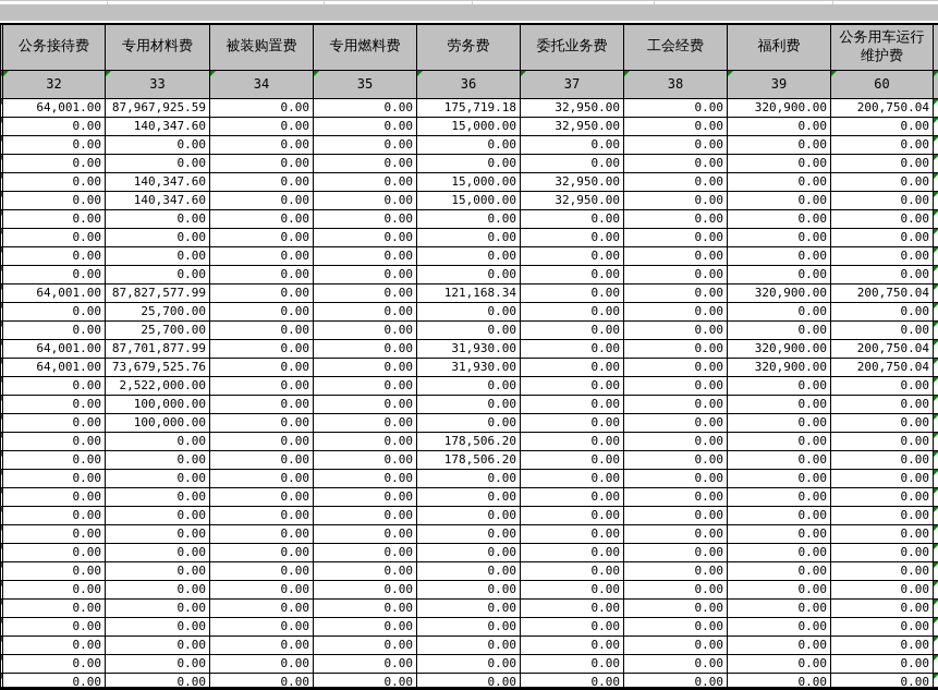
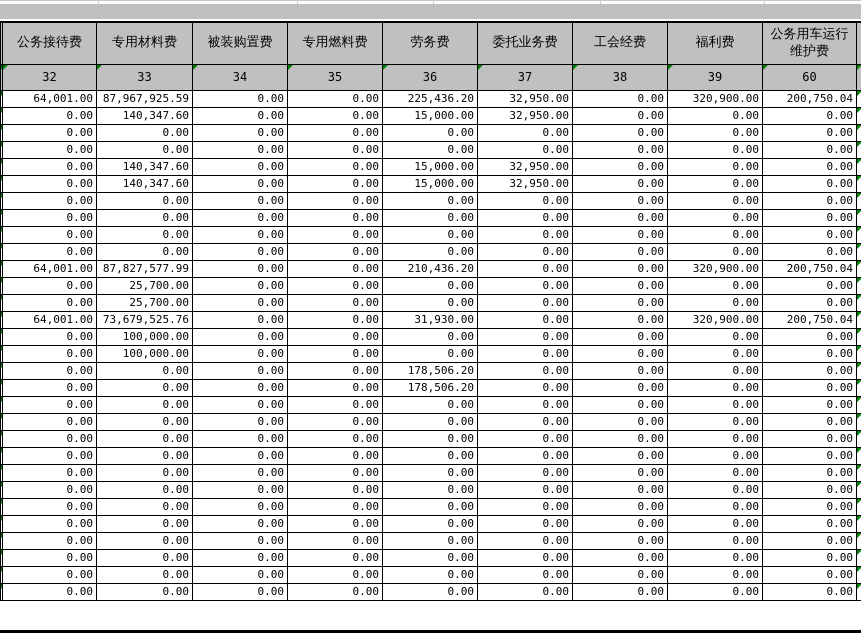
  	公务接待费	专用材料费	被装购置费	专用燃料费	劳务费	委托业务费	工会经费	福利费	公务用车运行维护费
  	32	33	34	35	36	37	38	39	60
- 	64,001.00	87,967,925.59	0.00	0.00	175,719.18	32,950.00	0.00	320,900.00	200,750.04
+ 	64,001.00	87,967,925.59	0.00	0.00	225,436.20	32,950.00	0.00	320,900.00	200,750.04
  	0.00	140,347.60	0.00	0.00	15,000.00	32,950.00	0.00	0.00	0.00
  	0.00	0.00	0.00	0.00	0.00	0.00	0.00	0.00	0.00
  	0.00	0.00	0.00	0.00	0.00	0.00	0.00	0.00	0.00
  	0.00	140,347.60	0.00	0.00	15,000.00	32,950.00	0.00	0.00	0.00
  	0.00	140,347.60	0.00	0.00	15,000.00	32,950.00	0.00	0.00	0.00
  	0.00	0.00	0.00	0.00	0.00	0.00	0.00	0.00	0.00
  	0.00	0.00	0.00	0.00	0.00	0.00	0.00	0.00	0.00
  	0.00	0.00	0.00	0.00	0.00	0.00	0.00	0.00	0.00
  	0.00	0.00	0.00	0.00	0.00	0.00	0.00	0.00	0.00
- 	64,001.00	87,827,577.99	0.00	0.00	121,168.34	0.00	0.00	320,900.00	200,750.04
+ 	64,001.00	87,827,577.99	0.00	0.00	210,436.20	0.00	0.00	320,900.00	200,750.04
  	0.00	25,700.00	0.00	0.00	0.00	0.00	0.00	0.00	0.00
  	0.00	25,700.00	0.00	0.00	0.00	0.00	0.00	0.00	0.00
- 	64,001.00	87,701,877.99	0.00	0.00	31,930.00	0.00	0.00	320,900.00	200,750.04
  	64,001.00	73,679,525.76	0.00	0.00	31,930.00	0.00	0.00	320,900.00	200,750.04
- 	0.00	2,522,000.00	0.00	0.00	0.00	0.00	0.00	0.00	0.00
  	0.00	100,000.00	0.00	0.00	0.00	0.00	0.00	0.00	0.00
  	0.00	100,000.00	0.00	0.00	0.00	0.00	0.00	0.00	0.00
  	0.00	0.00	0.00	0.00	178,506.20	0.00	0.00	0.00	0.00
  	0.00	0.00	0.00	0.00	178,506.20	0.00	0.00	0.00	0.00
  	0.00	0.00	0.00	0.00	0.00	0.00	0.00	0.00	0.00
  	0.00	0.00	0.00	0.00	0.00	0.00	0.00	0.00	0.00
  	0.00	0.00	0.00	0.00	0.00	0.00	0.00	0.00	0.00
  	0.00	0.00	0.00	0.00	0.00	0.00	0.00	0.00	0.00
  	0.00	0.00	0.00	0.00	0.00	0.00	0.00	0.00	0.00
  	0.00	0.00	0.00	0.00	0.00	0.00	0.00	0.00	0.00
  	0.00	0.00	0.00	0.00	0.00	0.00	0.00	0.00	0.00
  	0.00	0.00	0.00	0.00	0.00	0.00	0.00	0.00	0.00
  	0.00	0.00	0.00	0.00	0.00	0.00	0.00	0.00	0.00
  	0.00	0.00	0.00	0.00	0.00	0.00	0.00	0.00	0.00
  	0.00	0.00	0.00	0.00	0.00	0.00	0.00	0.00	0.00
  	0.00	0.00	0.00	0.00	0.00	0.00	0.00	0.00	0.00
